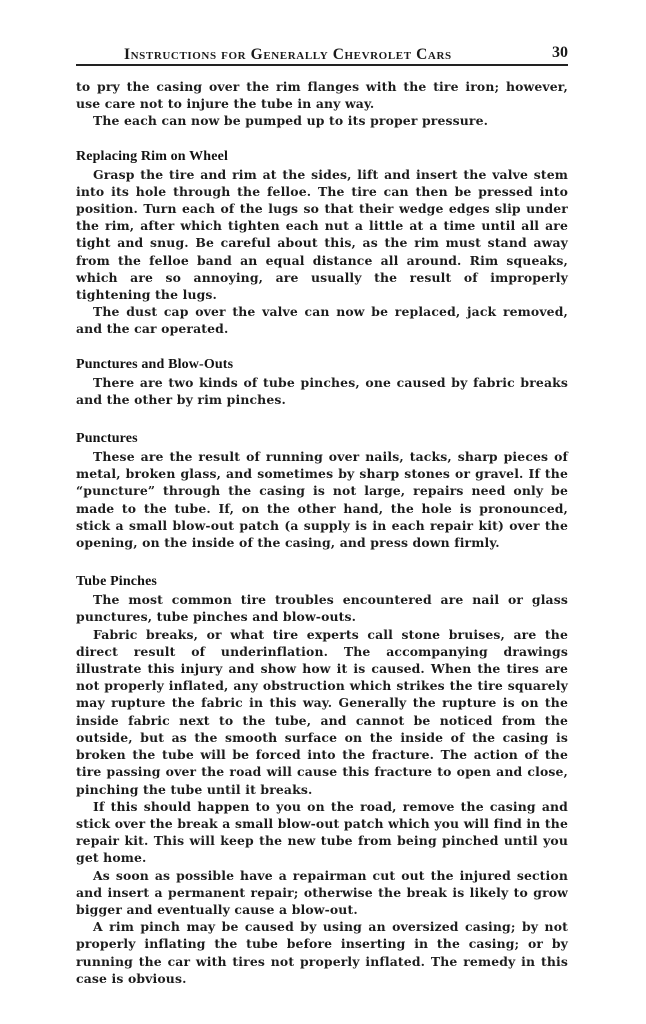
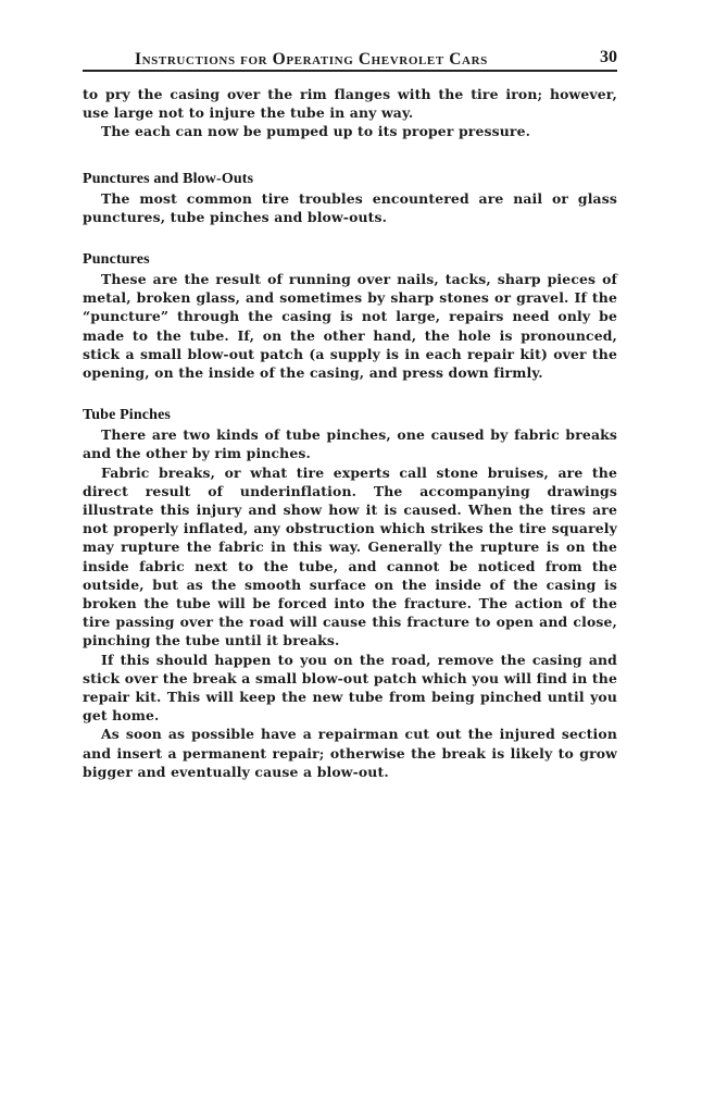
- Instructions for Generally Chevrolet Cars
+ Instructions for Operating Chevrolet Cars
  30
- to pry the casing over the rim flanges with the tire iron; however, use care not to injure the tube in any way.
+ to pry the casing over the rim flanges with the tire iron; however, use large not to injure the tube in any way.
  The each can now be pumped up to its proper pressure.
- Replacing Rim on Wheel
- Grasp the tire and rim at the sides, lift and insert the valve stem into its hole through the felloe. The tire can then be pressed into position. Turn each of the lugs so that their wedge edges slip under the rim, after which tighten each nut a little at a time until all are tight and snug. Be careful about this, as the rim must stand away from the felloe band an equal distance all around. Rim squeaks, which are so annoying, are usually the result of improperly tightening the lugs.
- The dust cap over the valve can now be replaced, jack removed, and the car operated.
  Punctures and Blow-Outs
- There are two kinds of tube pinches, one caused by fabric breaks and the other by rim pinches.
+ The most common tire troubles encountered are nail or glass punctures, tube pinches and blow-outs.
  Punctures
  These are the result of running over nails, tacks, sharp pieces of metal, broken glass, and sometimes by sharp stones or gravel. If the “puncture” through the casing is not large, repairs need only be made to the tube. If, on the other hand, the hole is pronounced, stick a small blow-out patch (a supply is in each repair kit) over the opening, on the inside of the casing, and press down firmly.
  Tube Pinches
- The most common tire troubles encountered are nail or glass punctures, tube pinches and blow-outs.
+ There are two kinds of tube pinches, one caused by fabric breaks and the other by rim pinches.
  Fabric breaks, or what tire experts call stone bruises, are the direct result of underinflation. The accompanying drawings illustrate this injury and show how it is caused. When the tires are not properly inflated, any obstruction which strikes the tire squarely may rupture the fabric in this way. Generally the rupture is on the inside fabric next to the tube, and cannot be noticed from the outside, but as the smooth surface on the inside of the casing is broken the tube will be forced into the fracture. The action of the tire passing over the road will cause this fracture to open and close, pinching the tube until it breaks.
  If this should happen to you on the road, remove the casing and stick over the break a small blow-out patch which you will find in the repair kit. This will keep the new tube from being pinched until you get home.
  As soon as possible have a repairman cut out the injured section and insert a permanent repair; otherwise the break is likely to grow bigger and eventually cause a blow-out.
- A rim pinch may be caused by using an oversized casing; by not properly inflating the tube before inserting in the casing; or by running the car with tires not properly inflated. The remedy in this case is obvious.
